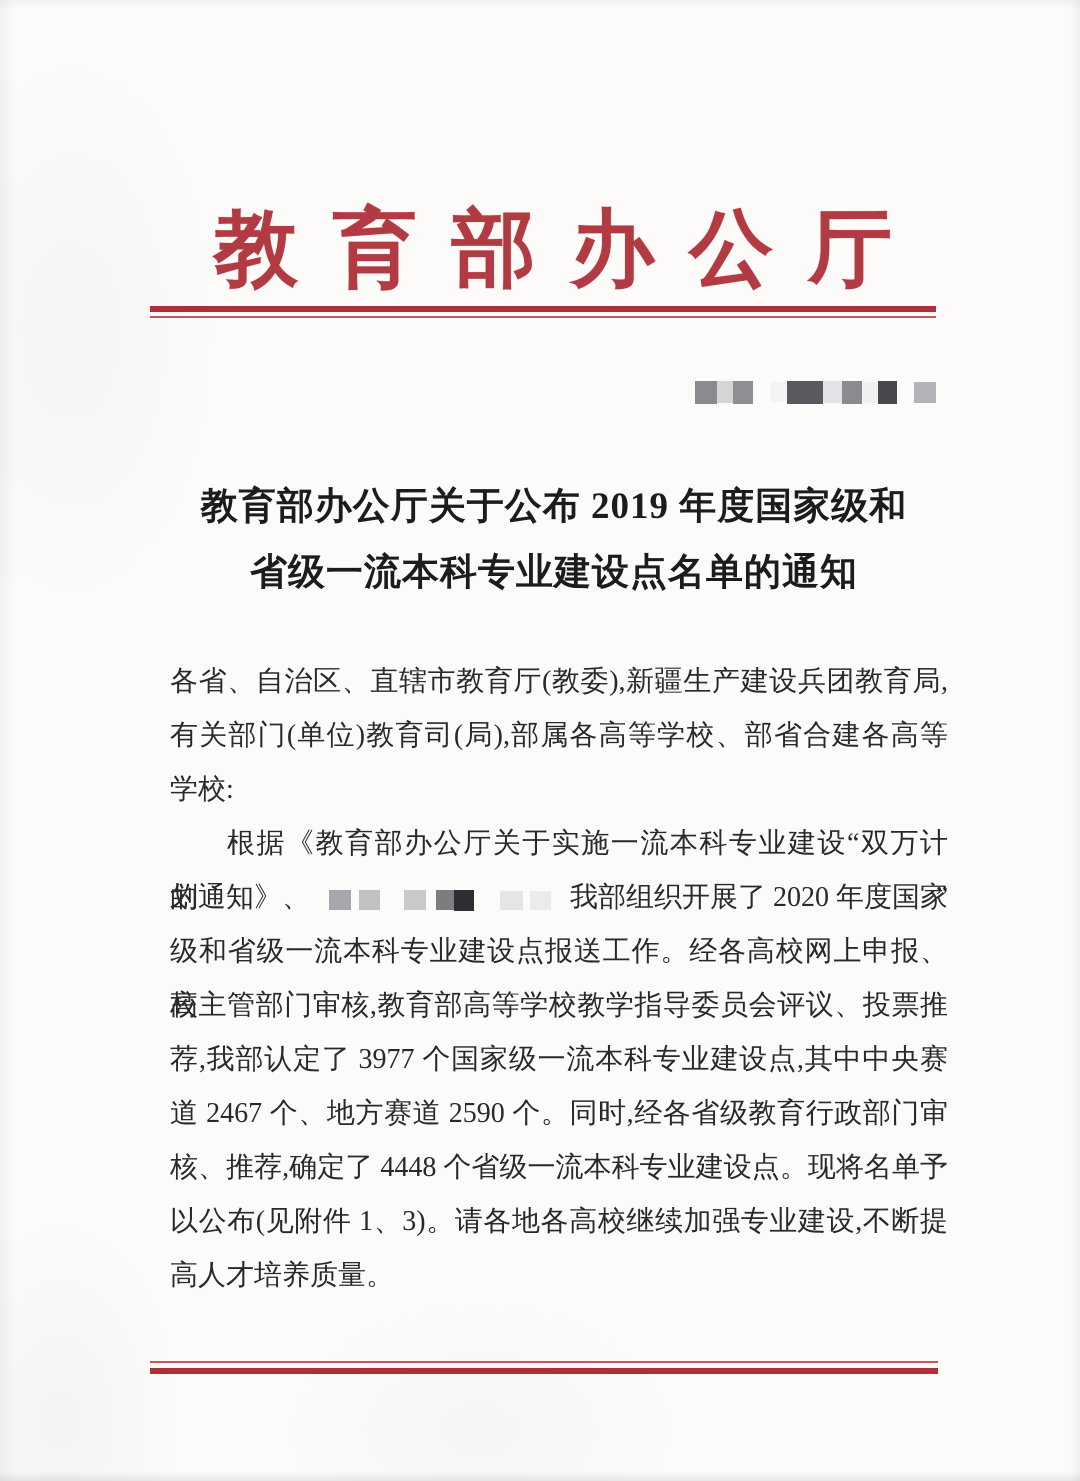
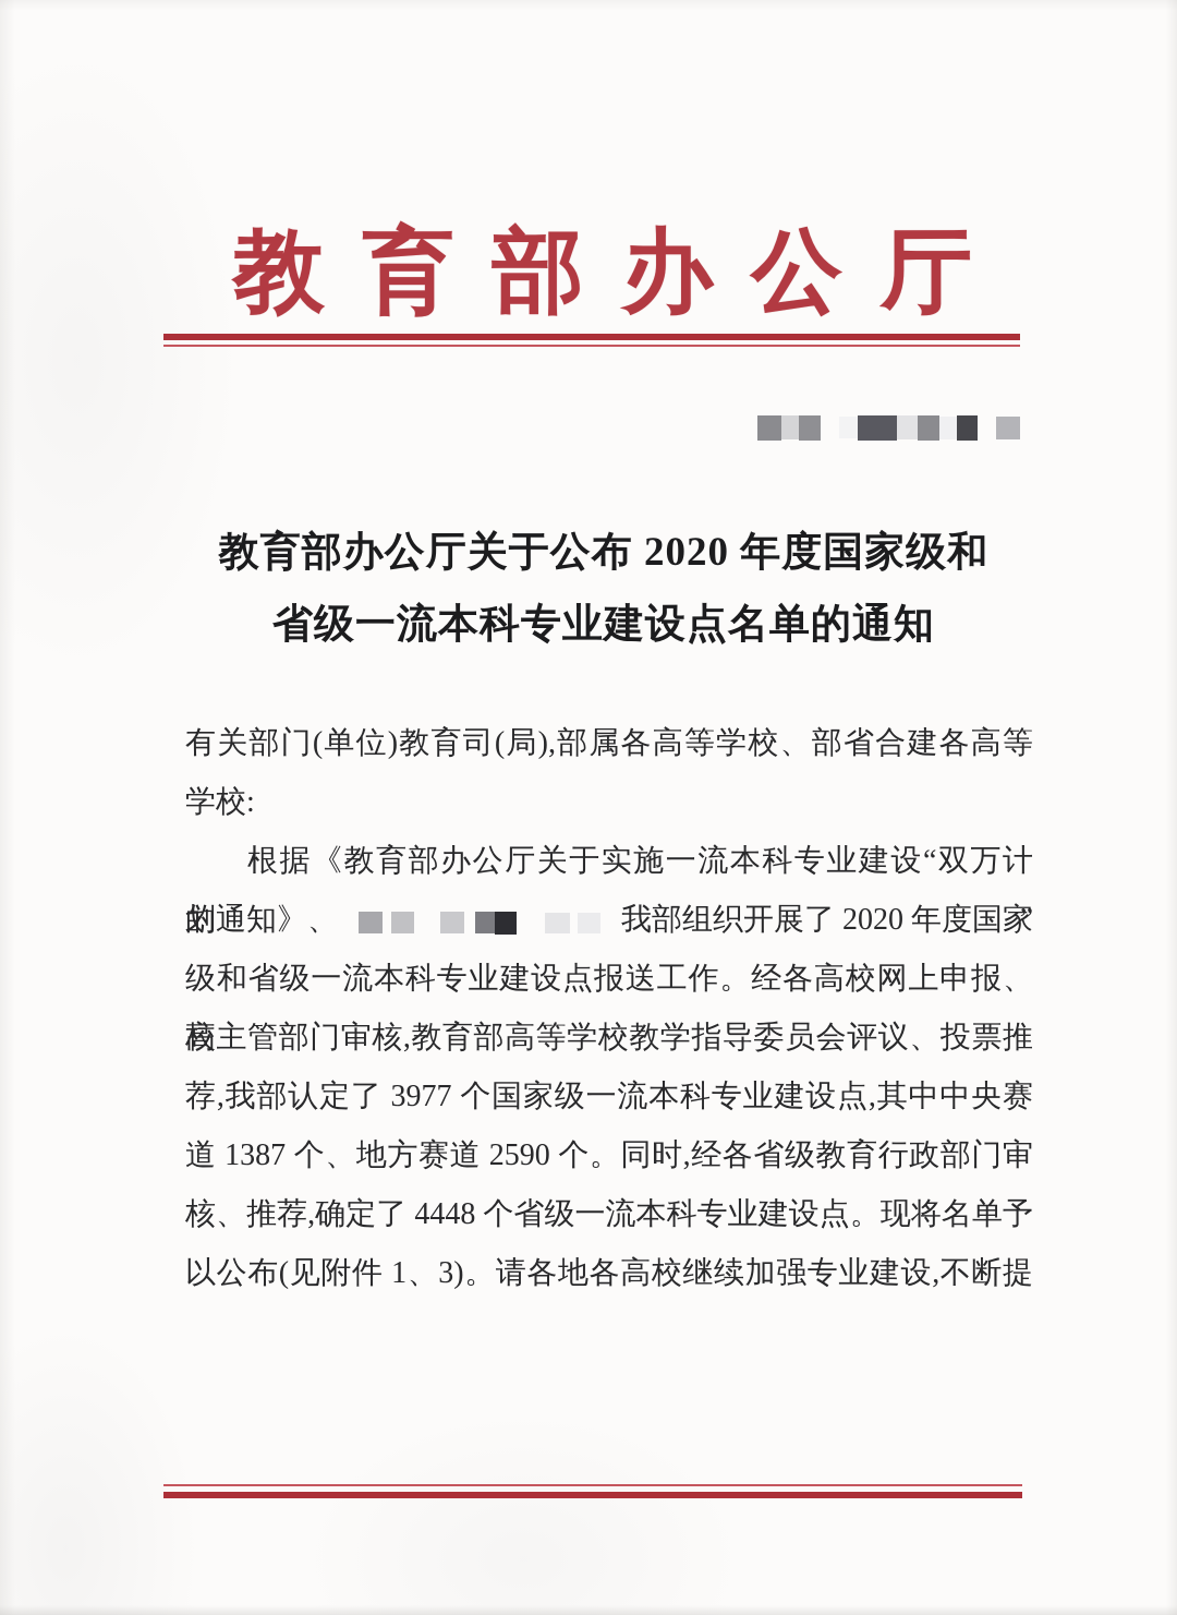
  教育部办公厅
- 教育部办公厅关于公布 2019 年度国家级和
+ 教育部办公厅关于公布 2020 年度国家级和
  省级一流本科专业建设点名单的通知
- 各省、自治区、直辖市教育厅(教委),新疆生产建设兵团教育局,
  有关部门(单位)教育司(局),部属各高等学校、部省合建各高等
  学校:
  根据《教育部办公厅关于实施一流本科专业建设“双万计划”
  的通知》、
  我部组织开展了 2020 年度国家
  级和省级一流本科专业建设点报送工作。经各高校网上申报、高
  校主管部门审核,教育部高等学校教学指导委员会评议、投票推
  荐,我部认定了 3977 个国家级一流本科专业建设点,其中中央赛
- 道 2467 个、地方赛道 2590 个。同时,经各省级教育行政部门审
+ 道 1387 个、地方赛道 2590 个。同时,经各省级教育行政部门审
  核、推荐,确定了 4448 个省级一流本科专业建设点。现将名单予
  以公布(见附件 1、3)。请各地各高校继续加强专业建设,不断提
- 高人才培养质量。
